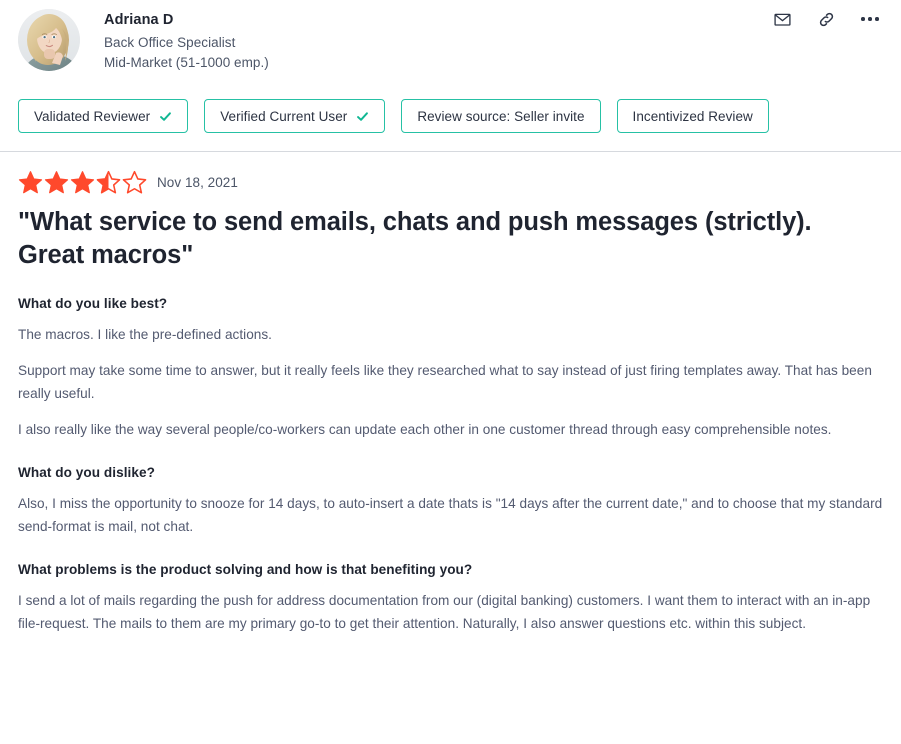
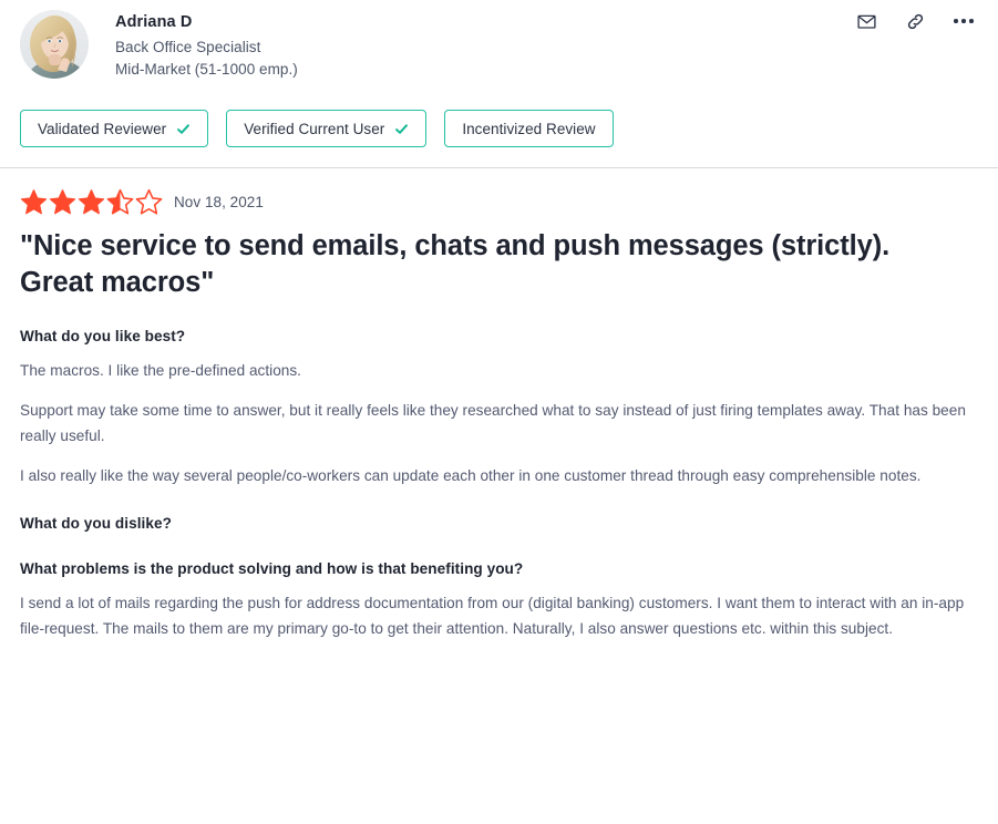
  Adriana D
  Back Office Specialist
  Mid-Market (51-1000 emp.)
  Validated Reviewer
  Verified Current User
- Review source: Seller invite
  Incentivized Review
  Nov 18, 2021
- "What service to send emails, chats and push messages (strictly). Great macros"
+ "Nice service to send emails, chats and push messages (strictly). Great macros"
  What do you like best?
  The macros. I like the pre-defined actions.
  Support may take some time to answer, but it really feels like they researched what to say instead of just firing templates away. That has been really useful.
  I also really like the way several people/co-workers can update each other in one customer thread through easy comprehensible notes.
  What do you dislike?
- Also, I miss the opportunity to snooze for 14 days, to auto-insert a date thats is "14 days after the current date," and to choose that my standard send-format is mail, not chat.
  What problems is the product solving and how is that benefiting you?
  I send a lot of mails regarding the push for address documentation from our (digital banking) customers. I want them to interact with an in-app file-request. The mails to them are my primary go-to to get their attention. Naturally, I also answer questions etc. within this subject.
